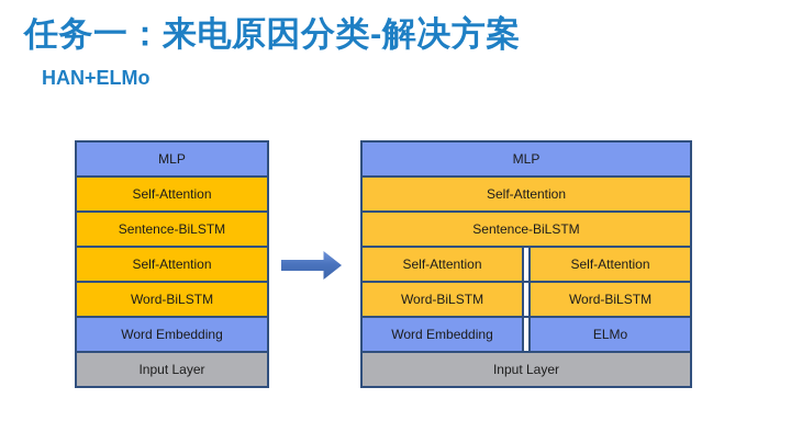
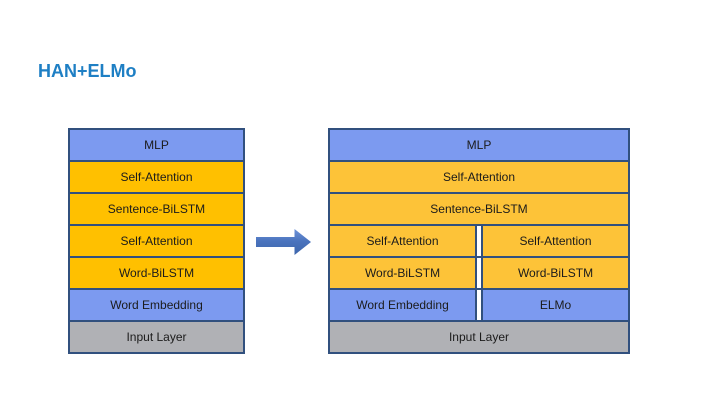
- 任务一：来电原因分类-解决方案
  HAN+ELMo
  MLP
  Self-Attention
  Sentence-BiLSTM
  Self-Attention
  Word-BiLSTM
  Word Embedding
  Input Layer
  MLP
  Self-Attention
  Sentence-BiLSTM
  Self-Attention
  Self-Attention
  Word-BiLSTM
  Word-BiLSTM
  Word Embedding
  ELMo
  Input Layer
